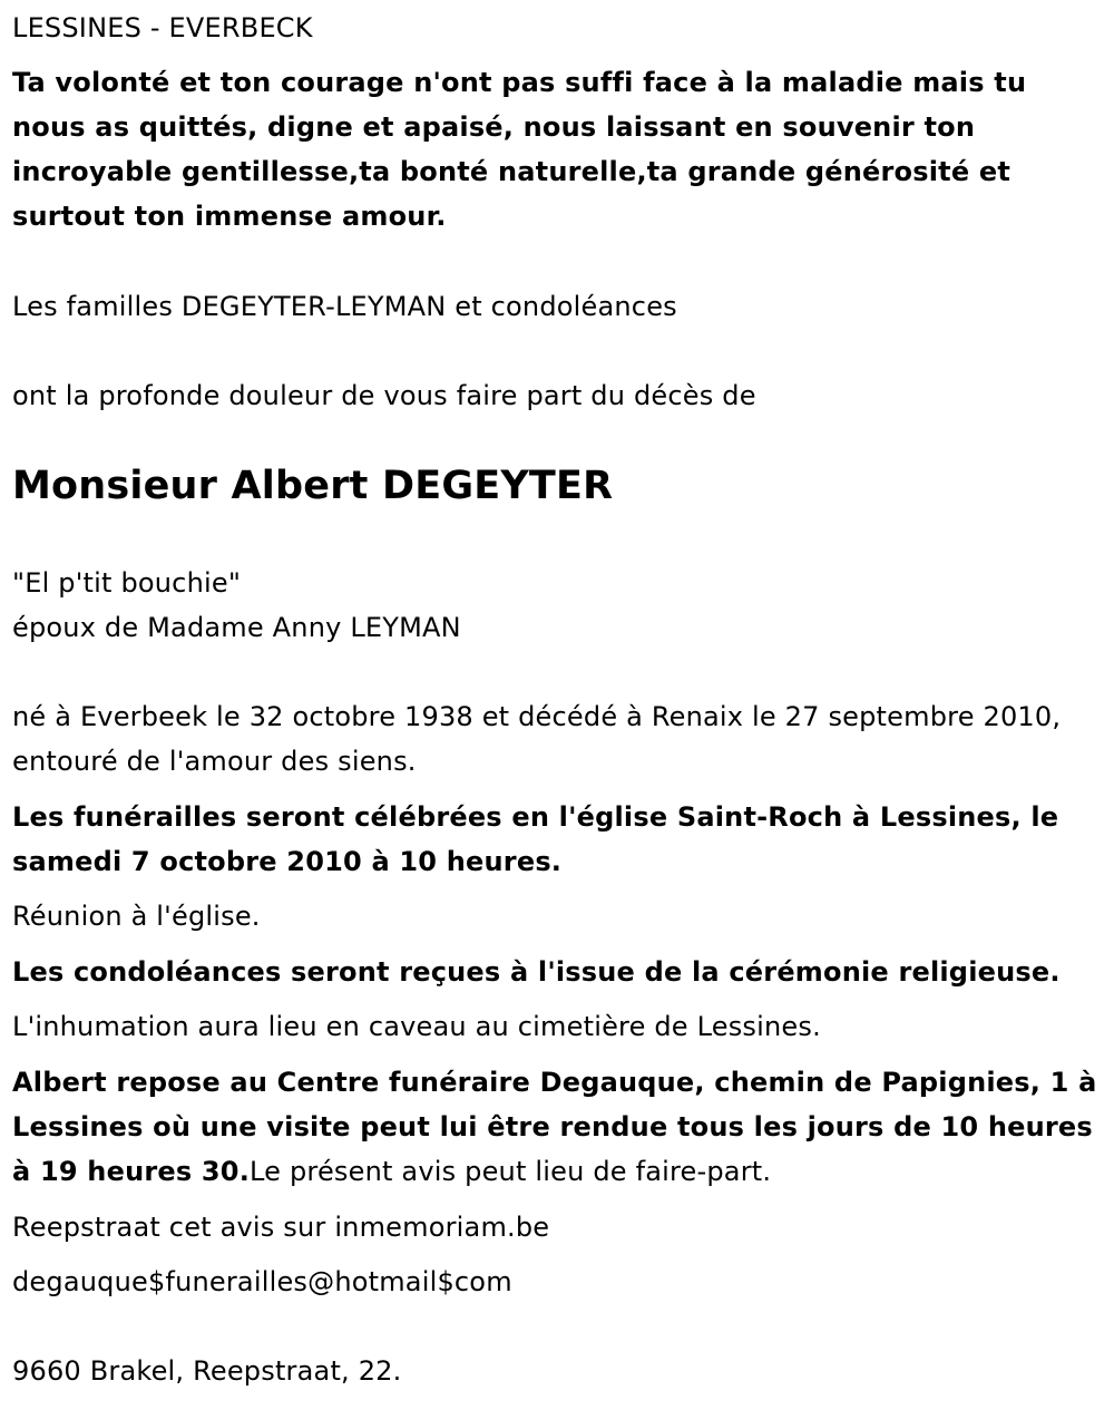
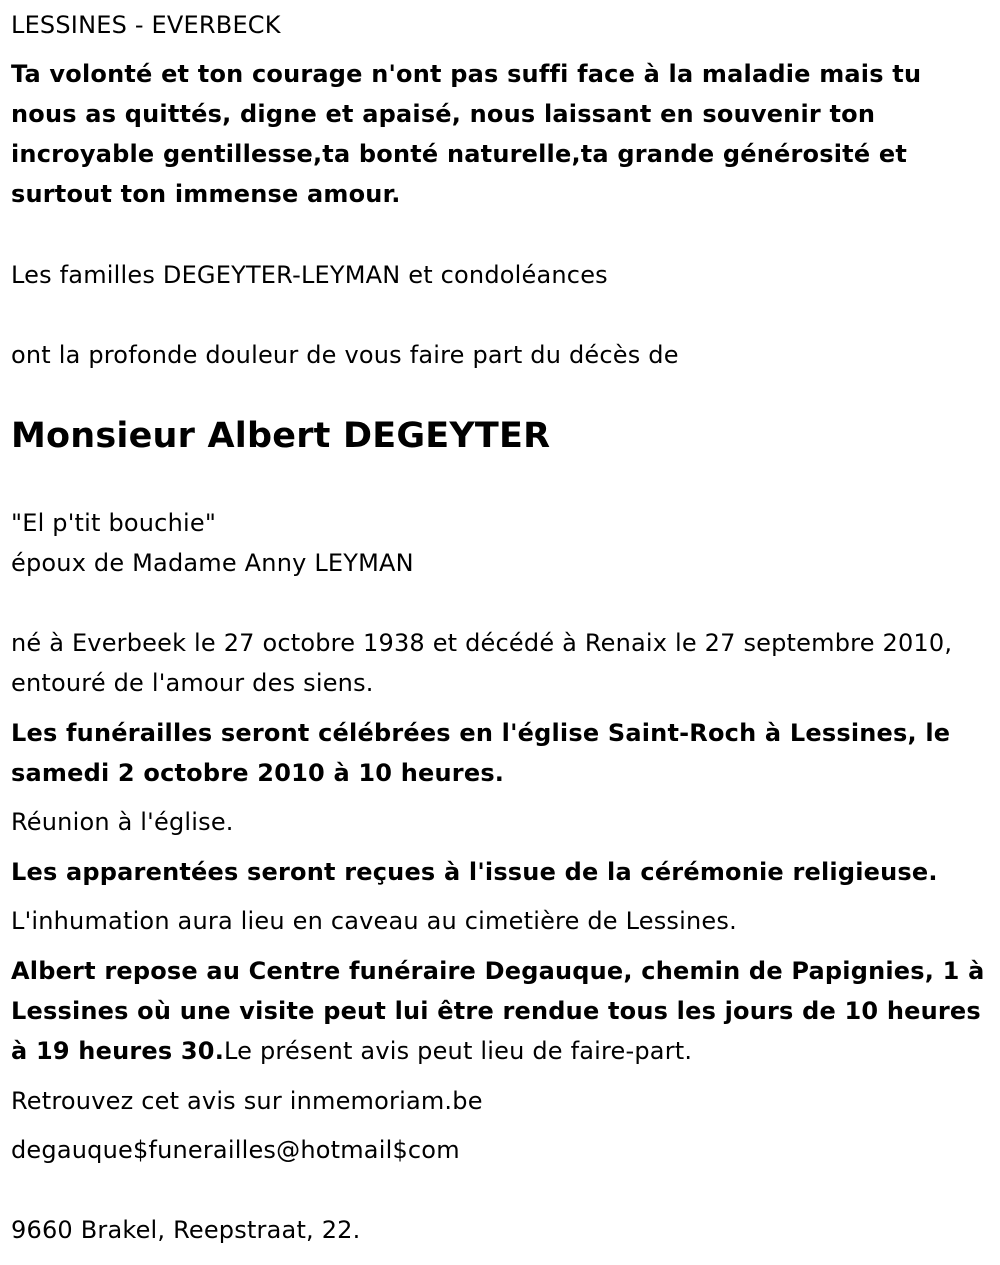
  LESSINES - EVERBECK
  Ta volonté et ton courage n'ont pas suffi face à la maladie mais tu nous as quittés, digne et apaisé, nous laissant en souvenir ton incroyable gentillesse,ta bonté naturelle,ta grande générosité et surtout ton immense amour.
  Les familles DEGEYTER-LEYMAN et condoléances
  ont la profonde douleur de vous faire part du décès de
  Monsieur Albert DEGEYTER
  "El p'tit bouchie"
  époux de Madame Anny LEYMAN
- né à Everbeek le 32 octobre 1938 et décédé à Renaix le 27 septembre 2010, entouré de l'amour des siens.
+ né à Everbeek le 27 octobre 1938 et décédé à Renaix le 27 septembre 2010, entouré de l'amour des siens.
- Les funérailles seront célébrées en l'église Saint-Roch à Lessines, le samedi 7 octobre 2010 à 10 heures.
+ Les funérailles seront célébrées en l'église Saint-Roch à Lessines, le samedi 2 octobre 2010 à 10 heures.
  Réunion à l'église.
- Les condoléances seront reçues à l'issue de la cérémonie religieuse.
+ Les apparentées seront reçues à l'issue de la cérémonie religieuse.
  L'inhumation aura lieu en caveau au cimetière de Lessines.
  Albert repose au Centre funéraire Degauque, chemin de Papignies, 1 à Lessines où une visite peut lui être rendue tous les jours de 10 heures à 19 heures 30.Le présent avis peut lieu de faire-part.
- Reepstraat cet avis sur inmemoriam.be
+ Retrouvez cet avis sur inmemoriam.be
  degauque$funerailles@hotmail$com
  9660 Brakel, Reepstraat, 22.
